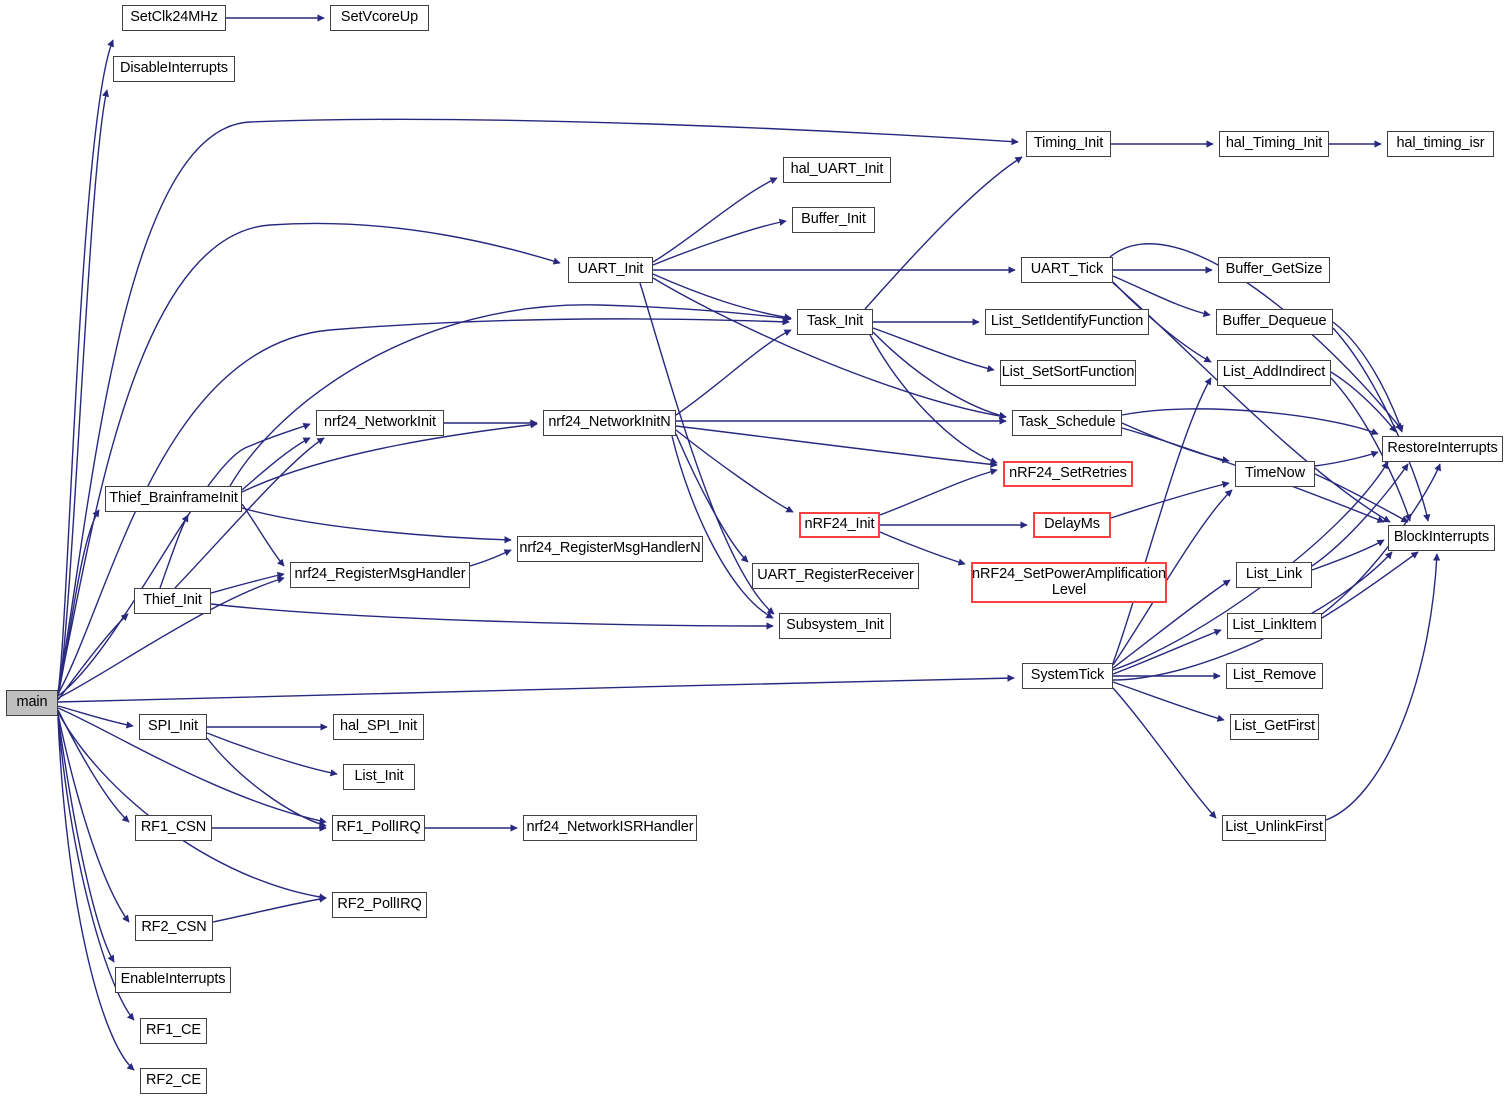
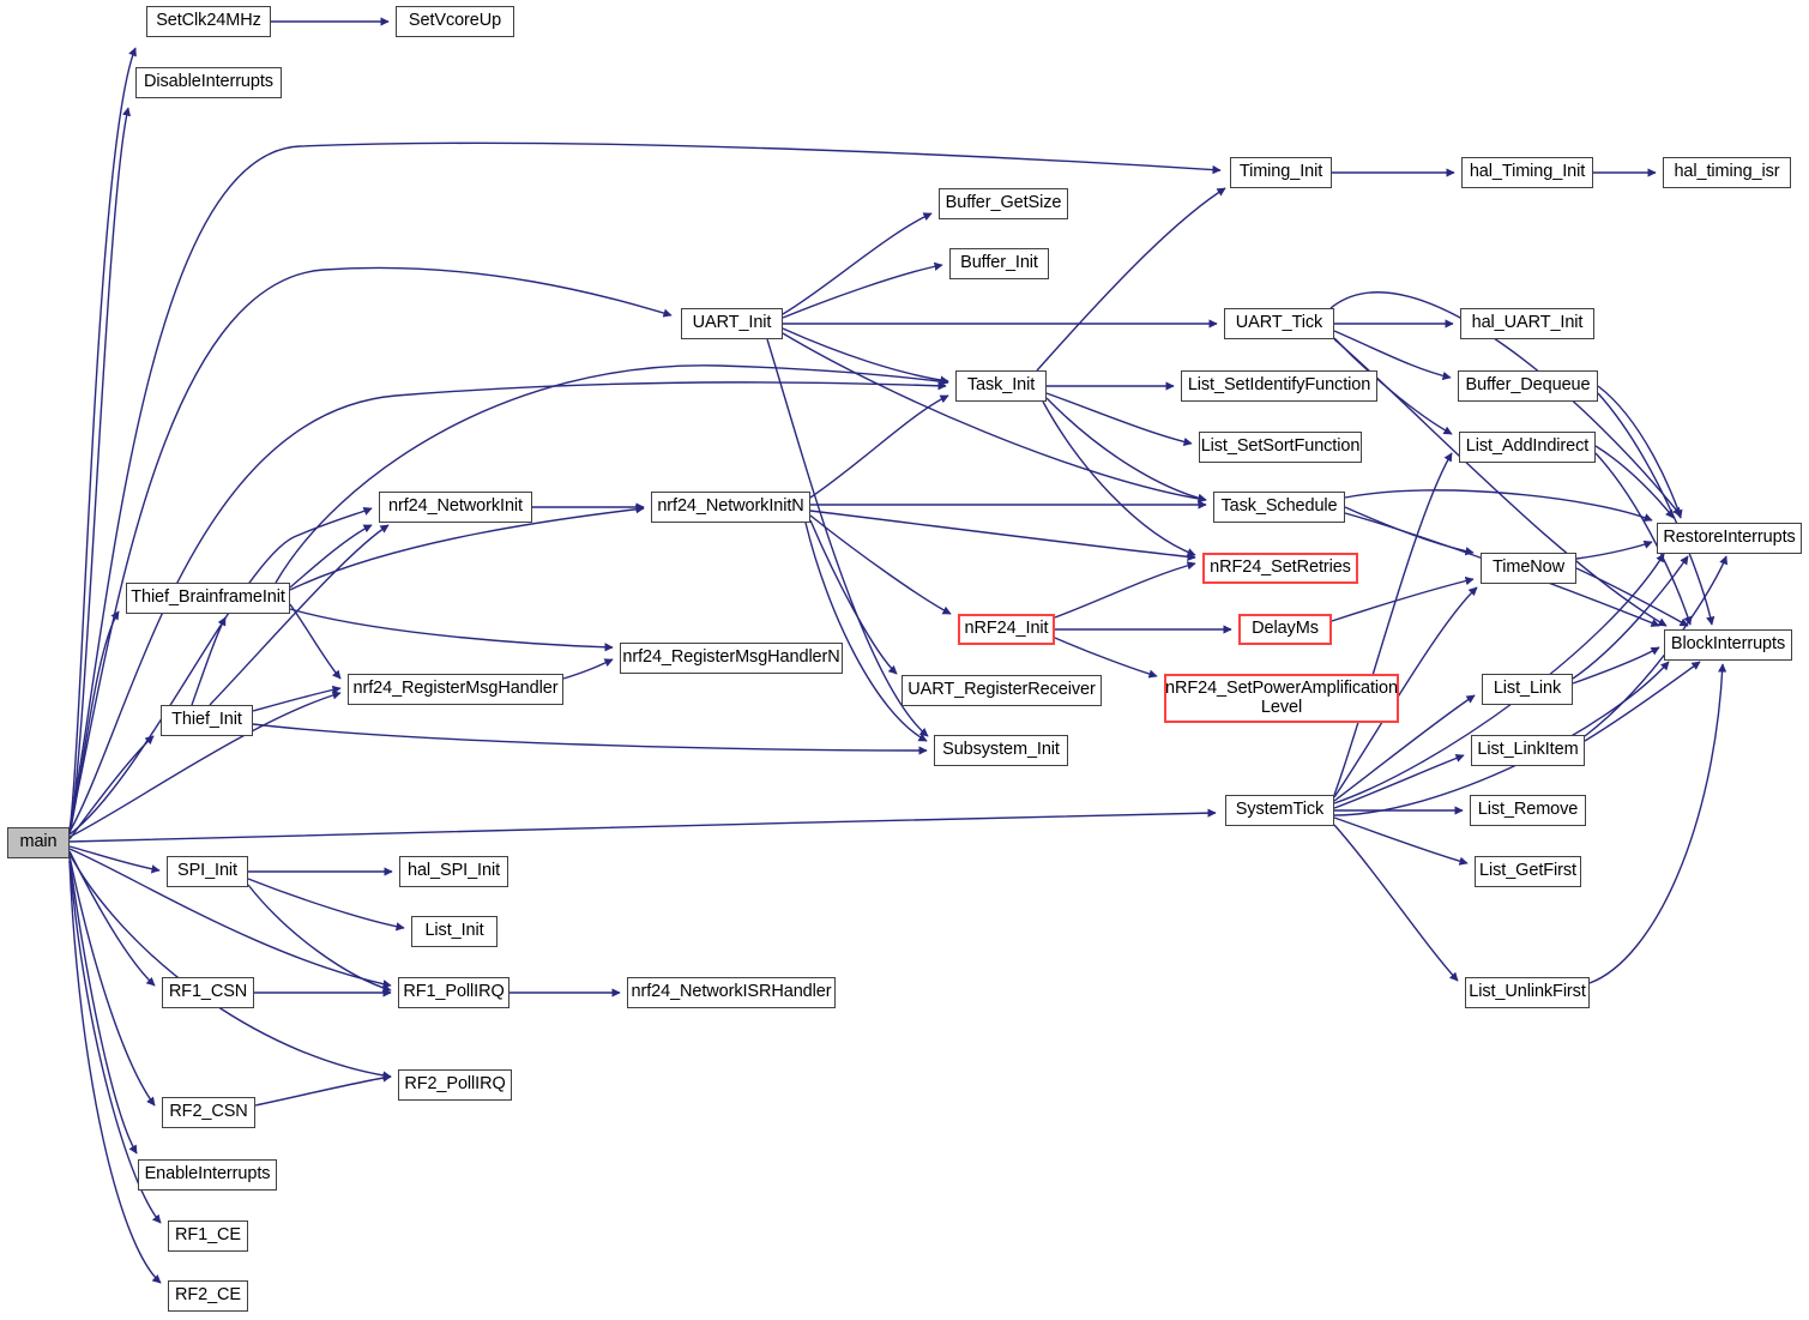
  main
  SetClk24MHz
  SetVcoreUp
  DisableInterrupts
  Timing_Init
  hal_Timing_Init
  hal_timing_isr
- hal_UART_Init
+ Buffer_GetSize
  Buffer_Init
  UART_Init
  UART_Tick
- Buffer_GetSize
+ hal_UART_Init
  Task_Init
  List_SetIdentifyFunction
  Buffer_Dequeue
  List_SetSortFunction
  List_AddIndirect
  nrf24_NetworkInit
  nrf24_NetworkInitN
  Task_Schedule
  RestoreInterrupts
  nRF24_SetRetries
  TimeNow
  Thief_BrainframeInit
  nRF24_Init
  DelayMs
  BlockInterrupts
  nrf24_RegisterMsgHandlerN
  nrf24_RegisterMsgHandler
  UART_RegisterReceiver
  nRF24_SetPowerAmplification
  Level
  List_Link
  Thief_Init
  Subsystem_Init
  List_LinkItem
  SystemTick
  List_Remove
  SPI_Init
  hal_SPI_Init
  List_GetFirst
  List_Init
  RF1_CSN
  RF1_PollIRQ
  nrf24_NetworkISRHandler
  List_UnlinkFirst
  RF2_PollIRQ
  RF2_CSN
  EnableInterrupts
  RF1_CE
  RF2_CE
